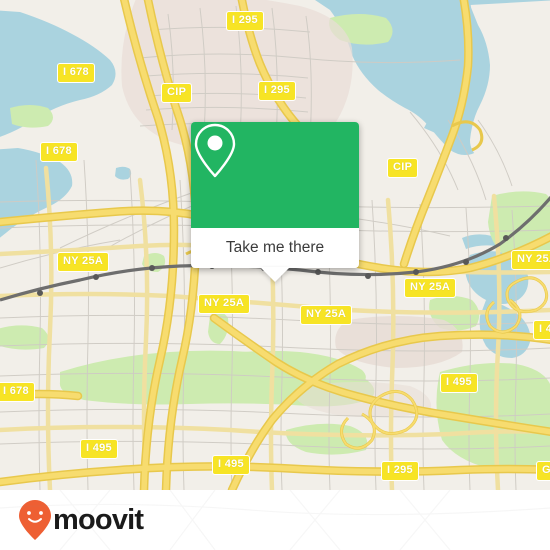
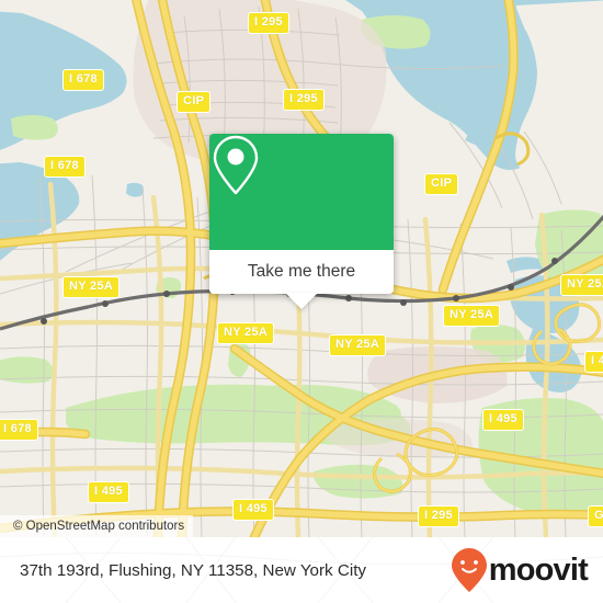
  I 295
  I 678
  CIP
  I 295
  I 678
  CIP
  NY 25A
  NY 25
  NY 25A
  NY 25A
  NY 25A
  I 4
  I 678
  I 495
  I 495
  I 495
  I 295
  G
  Take me there
+ © OpenStreetMap contributors
+ 37th 193rd, Flushing, NY 11358, New York City
  moovit
